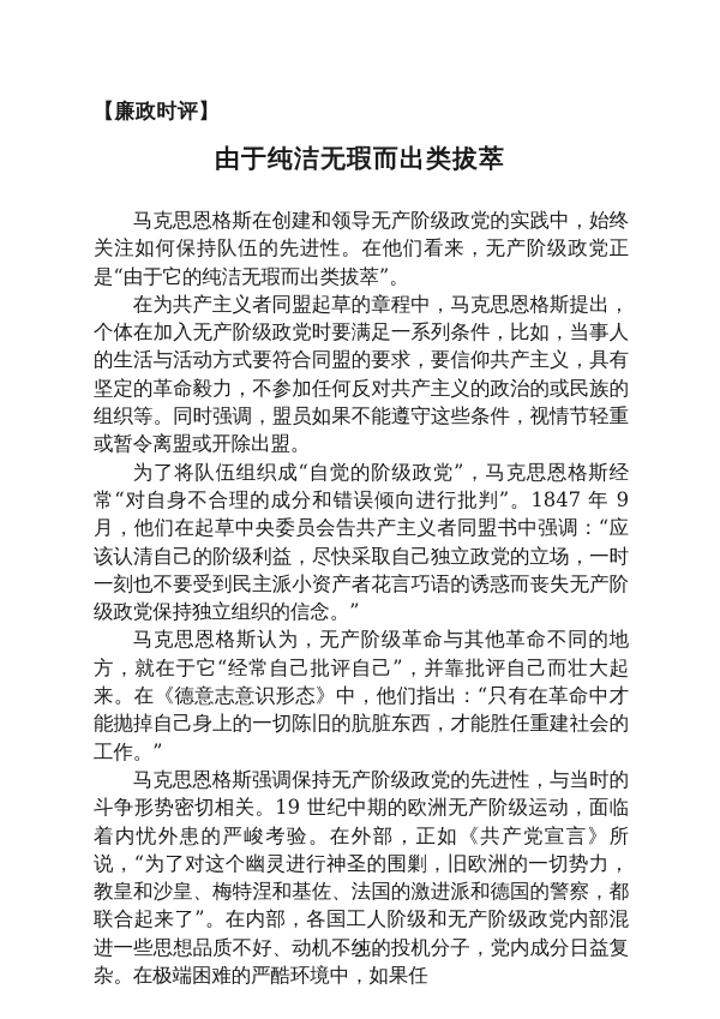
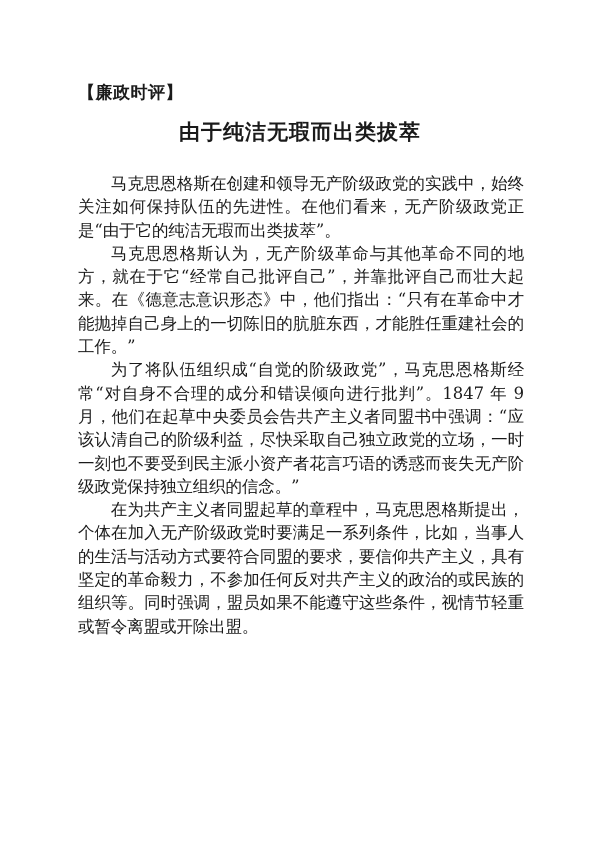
  【廉政时评】
  由于纯洁无瑕而出类拔萃
  马克思恩格斯在创建和领导无产阶级政党的实践中，始终关注如何保持队伍的先进性。在他们看来，无产阶级政党正是“由于它的纯洁无瑕而出类拔萃”。
- 在为共产主义者同盟起草的章程中，马克思恩格斯提出，个体在加入无产阶级政党时要满足一系列条件，比如，当事人的生活与活动方式要符合同盟的要求，要信仰共产主义，具有坚定的革命毅力，不参加任何反对共产主义的政治的或民族的组织等。同时强调，盟员如果不能遵守这些条件，视情节轻重或暂令离盟或开除出盟。
+ 马克思恩格斯认为，无产阶级革命与其他革命不同的地方，就在于它“经常自己批评自己”，并靠批评自己而壮大起来。在《德意志意识形态》中，他们指出：“只有在革命中才能抛掉自己身上的一切陈旧的肮脏东西，才能胜任重建社会的工作。”
  为了将队伍组织成“自觉的阶级政党”，马克思恩格斯经常“对自身不合理的成分和错误倾向进行批判”。1847 年 9 月，他们在起草中央委员会告共产主义者同盟书中强调：“应该认清自己的阶级利益，尽快采取自己独立政党的立场，一时一刻也不要受到民主派小资产者花言巧语的诱惑而丧失无产阶级政党保持独立组织的信念。”
- 马克思恩格斯认为，无产阶级革命与其他革命不同的地方，就在于它“经常自己批评自己”，并靠批评自己而壮大起来。在《德意志意识形态》中，他们指出：“只有在革命中才能抛掉自己身上的一切陈旧的肮脏东西，才能胜任重建社会的工作。”
+ 在为共产主义者同盟起草的章程中，马克思恩格斯提出，个体在加入无产阶级政党时要满足一系列条件，比如，当事人的生活与活动方式要符合同盟的要求，要信仰共产主义，具有坚定的革命毅力，不参加任何反对共产主义的政治的或民族的组织等。同时强调，盟员如果不能遵守这些条件，视情节轻重或暂令离盟或开除出盟。
- 马克思恩格斯强调保持无产阶级政党的先进性，与当时的斗争形势密切相关。19 世纪中期的欧洲无产阶级运动，面临着内忧外患的严峻考验。在外部，正如《共产党宣言》所说，“为了对这个幽灵进行神圣的围剿，旧欧洲的一切势力，教皇和沙皇、梅特涅和基佐、法国的激进派和德国的警察，都联合起来了”。在内部，各国工人阶级和无产阶级政党内部混进一些思想品质不好、动机不纯的投机分子，党内成分日益复杂。在极端困难的严酷环境中，如果任
- - 2 -
